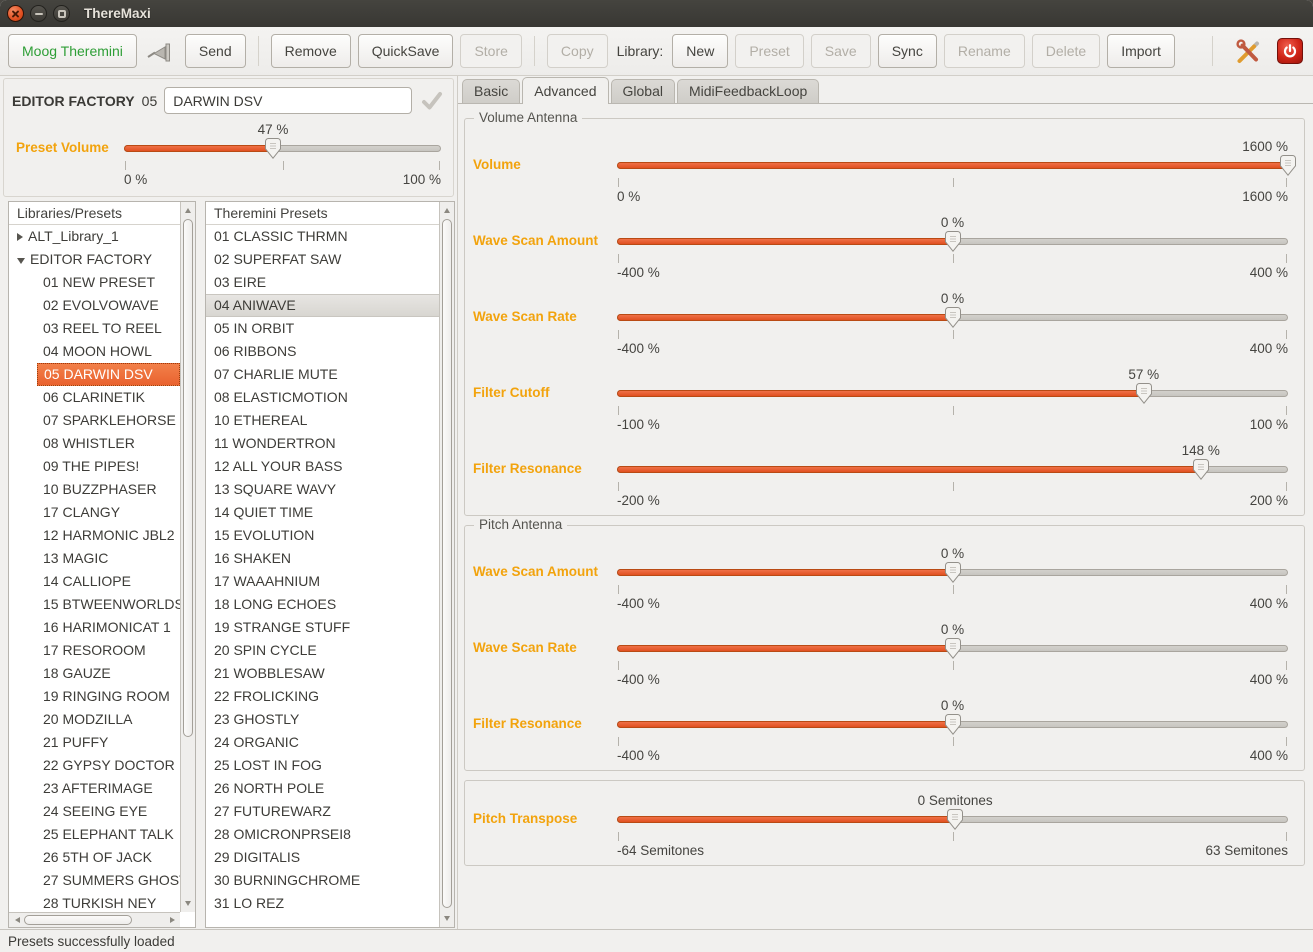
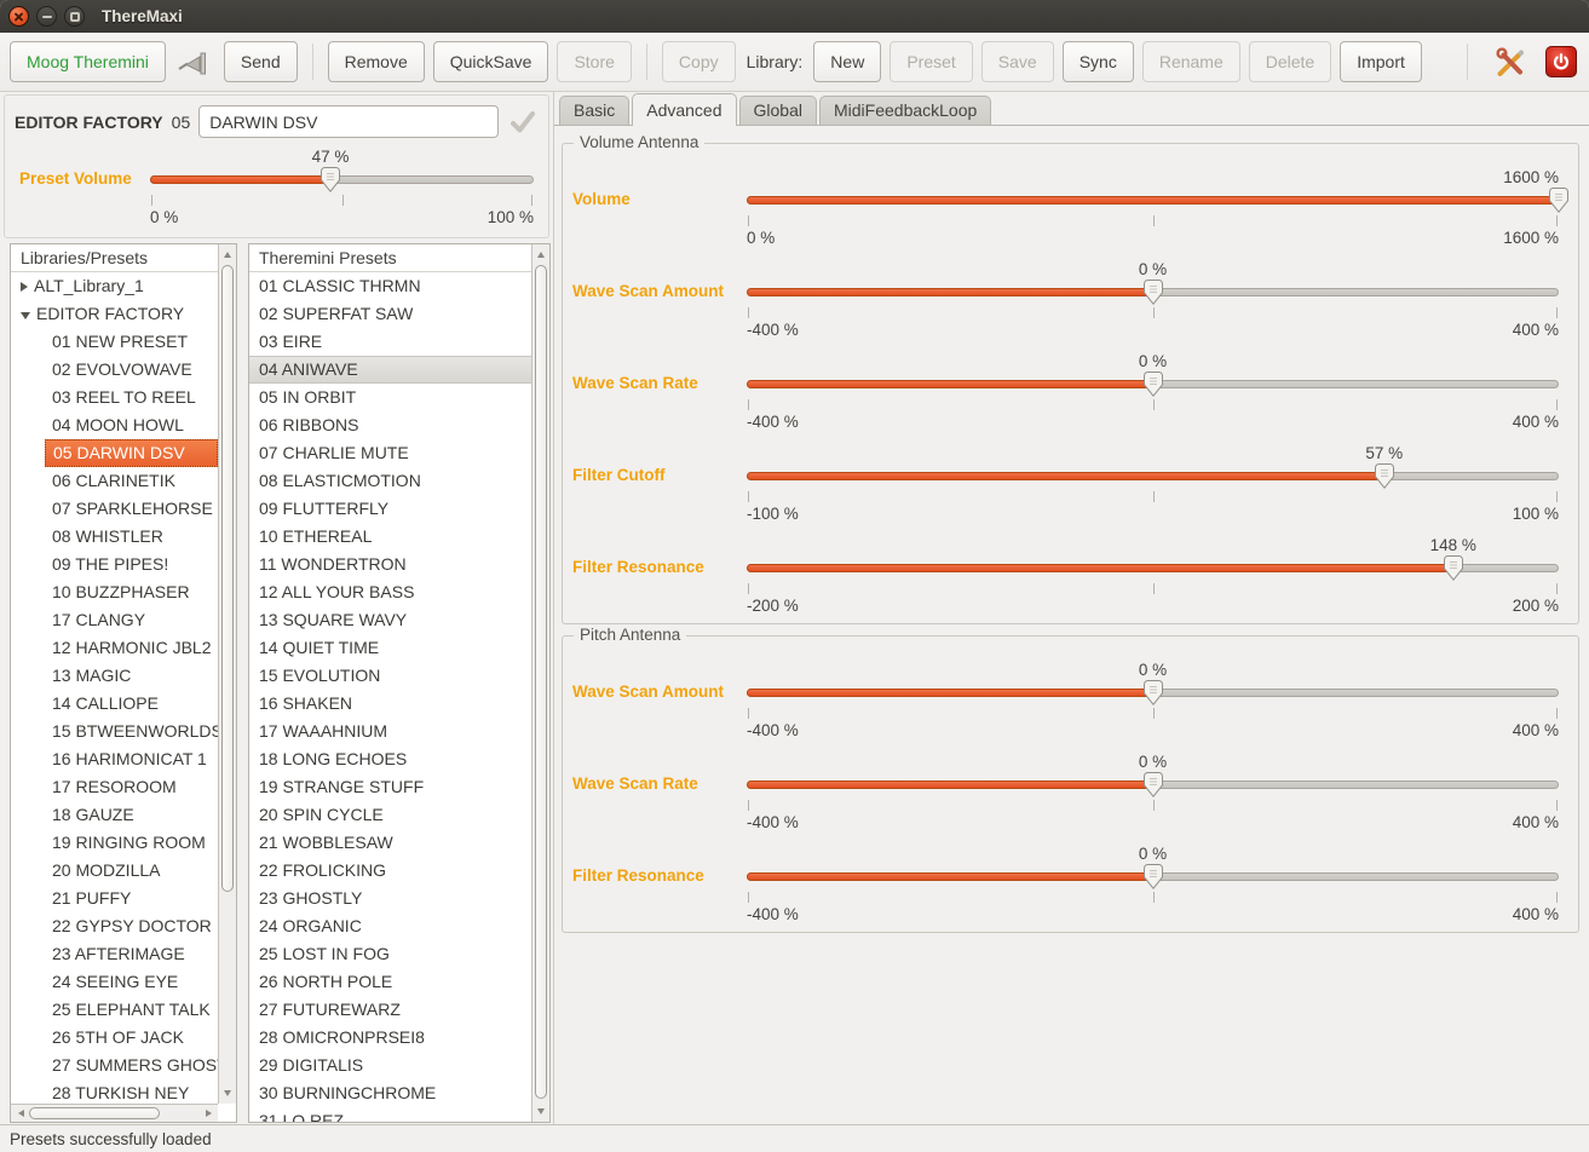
  ThereMaxi
  Moog Theremini
  Send
  Remove
  QuickSave
  Store
  Copy
  Library:
  New
  Preset
  Save
  Sync
  Rename
  Delete
  Import
  EDITOR FACTORY
  05
  DARWIN DSV
  Preset Volume
  47 %
  0 %
  100 %
  Libraries/Presets
  ALT_Library_1
  EDITOR FACTORY
  01 NEW PRESET
  02 EVOLVOWAVE
  03 REEL TO REEL
  04 MOON HOWL
  05 DARWIN DSV
  06 CLARINETIK
  07 SPARKLEHORSE
  08 WHISTLER
  09 THE PIPES!
  10 BUZZPHASER
  17 CLANGY
  12 HARMONIC JBL2
  13 MAGIC
  14 CALLIOPE
  15 BTWEENWORLD
  16 HARIMONICAT 1
  17 RESOROOM
  18 GAUZE
  19 RINGING ROOM
  20 MODZILLA
  21 PUFFY
  22 GYPSY DOCTOR
  23 AFTERIMAGE
  24 SEEING EYE
  25 ELEPHANT TALK
  26 5TH OF JACK
  27 SUMMERS GHOS
  28 TURKISH NEY
  Theremini Presets
  01 CLASSIC THRMN
  02 SUPERFAT SAW
  03 EIRE
  04 ANIWAVE
  05 IN ORBIT
  06 RIBBONS
  07 CHARLIE MUTE
  08 ELASTICMOTION
+ 09 FLUTTERFLY
  10 ETHEREAL
  11 WONDERTRON
  12 ALL YOUR BASS
  13 SQUARE WAVY
  14 QUIET TIME
  15 EVOLUTION
  16 SHAKEN
  17 WAAAHNIUM
  18 LONG ECHOES
  19 STRANGE STUFF
  20 SPIN CYCLE
  21 WOBBLESAW
  22 FROLICKING
  23 GHOSTLY
  24 ORGANIC
  25 LOST IN FOG
  26 NORTH POLE
  27 FUTUREWARZ
  28 OMICRONPRSEI8
  29 DIGITALIS
  30 BURNINGCHROME
  31 LO REZ
  Basic
  Advanced
  Global
  MidiFeedbackLoop
  Volume Antenna
  Volume
  1600 %
  0 %
  1600 %
  Wave Scan Amount
  0 %
  -400 %
  400 %
  Wave Scan Rate
  0 %
  -400 %
  400 %
  Filter Cutoff
  57 %
  -100 %
  100 %
  Filter Resonance
  148 %
  -200 %
  200 %
  Pitch Antenna
  Wave Scan Amount
  0 %
  -400 %
  400 %
  Wave Scan Rate
  0 %
  -400 %
  400 %
  Filter Resonance
  0 %
  -400 %
  400 %
- Pitch Transpose
- 0 Semitones
- -64 Semitones
- 63 Semitones
  Presets successfully loaded
